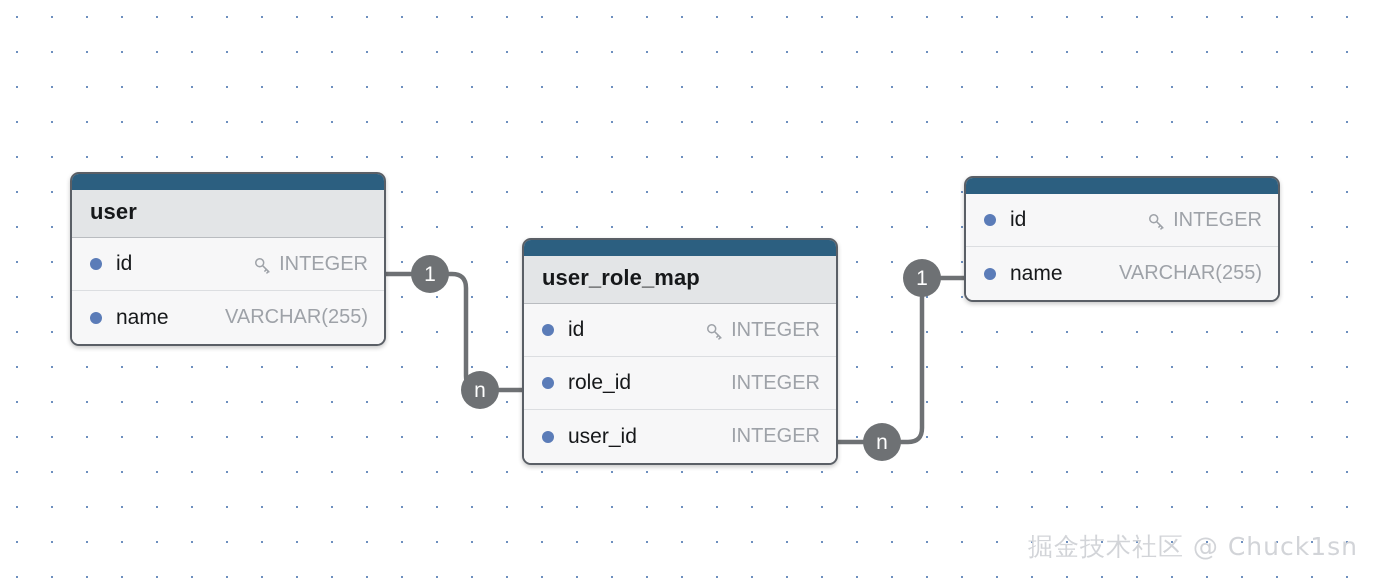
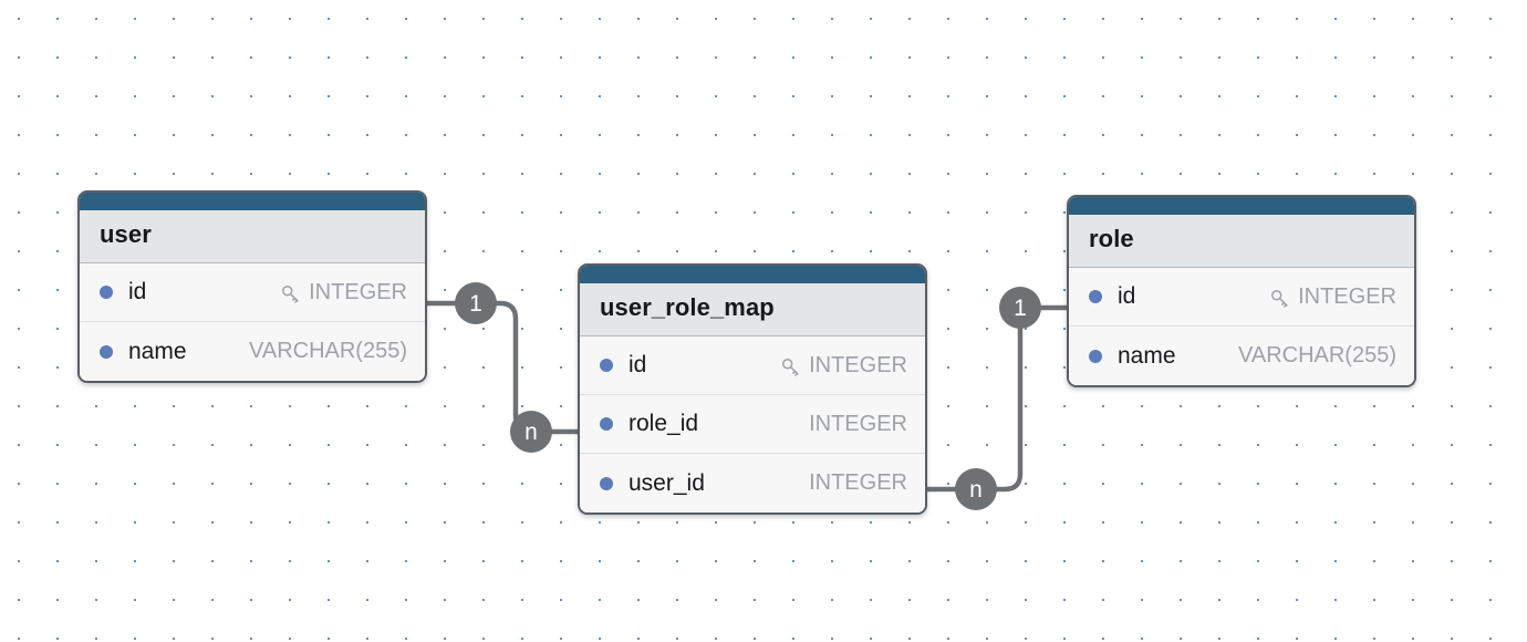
  user
  id
  INTEGER
  name
  VARCHAR(255)
  user_role_map
  id
  INTEGER
  role_id
  INTEGER
  user_id
  INTEGER
+ role
  id
  INTEGER
  name
  VARCHAR(255)
  1
  n
  1
  n
- 掘金技术社区 @ Chuck1sn
